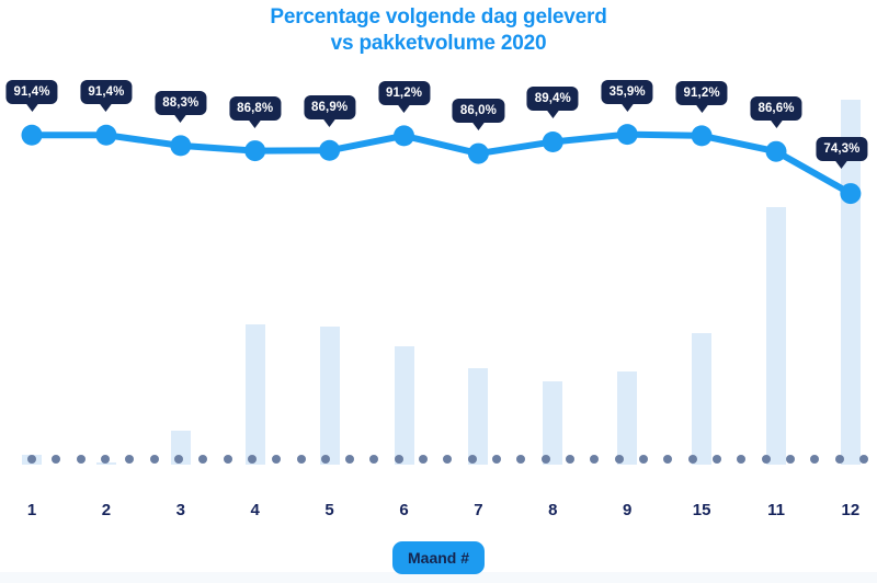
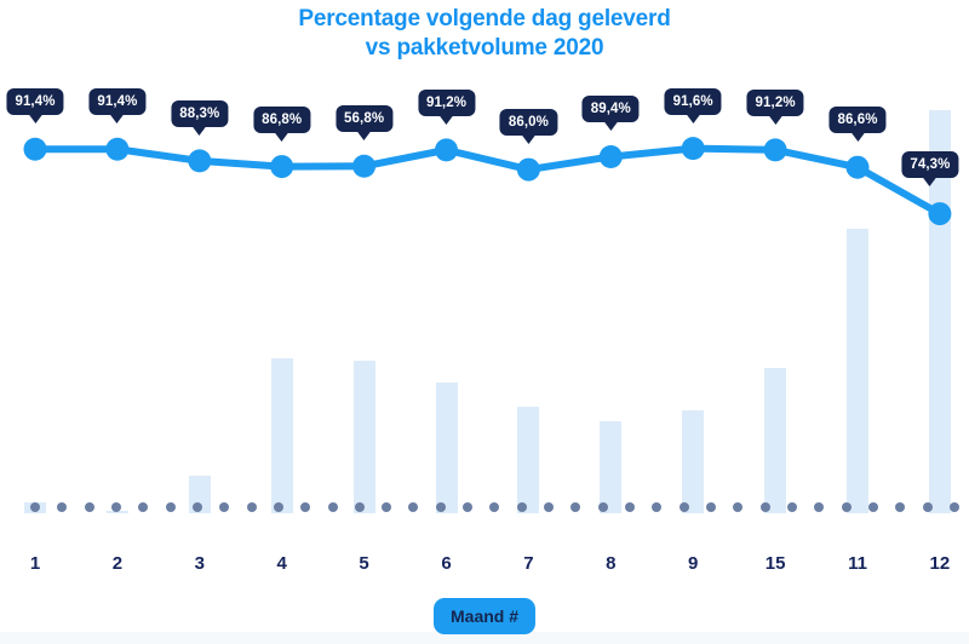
  Percentage volgende dag geleverd
  vs pakketvolume 2020
  91,4%
  91,4%
  88,3%
  86,8%
- 86,9%
+ 56,8%
  91,2%
  86,0%
  89,4%
- 35,9%
+ 91,6%
  91,2%
  86,6%
  74,3%
  1
  2
  3
  4
  5
  6
  7
  8
  9
  15
  11
  12
  Maand #
